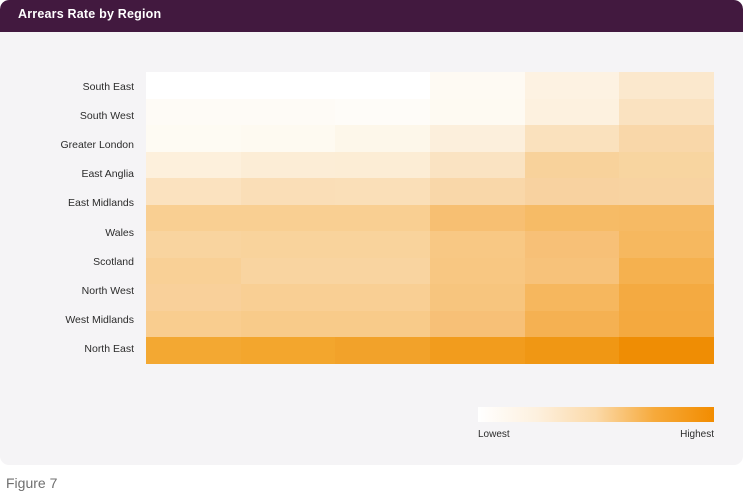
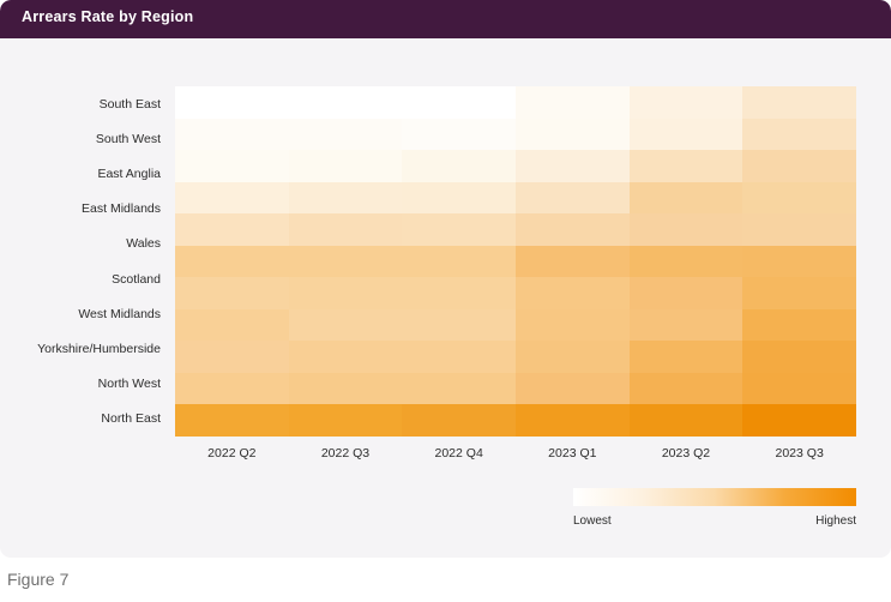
  Arrears Rate by Region
  South East
  South West
- Greater London
  East Anglia
  East Midlands
  Wales
  Scotland
- North West
+ West Midlands
+ Yorkshire/Humberside
- West Midlands
+ North West
  North East
+ 2022 Q2
+ 2022 Q3
+ 2022 Q4
+ 2023 Q1
+ 2023 Q2
+ 2023 Q3
  Lowest
  Highest
  Figure 7
